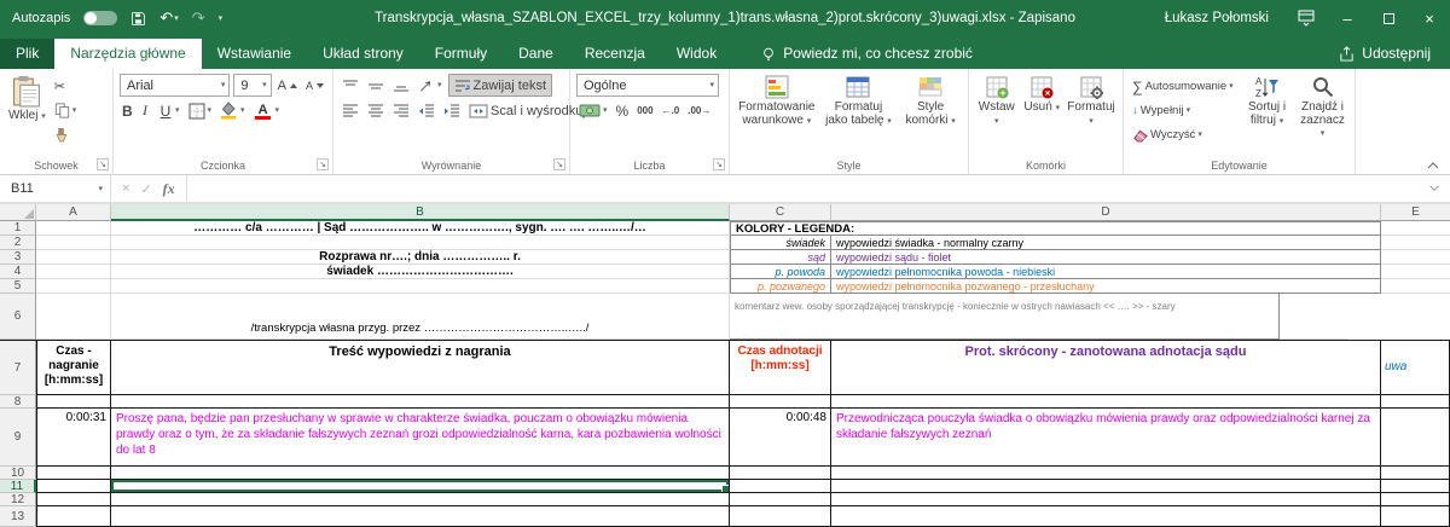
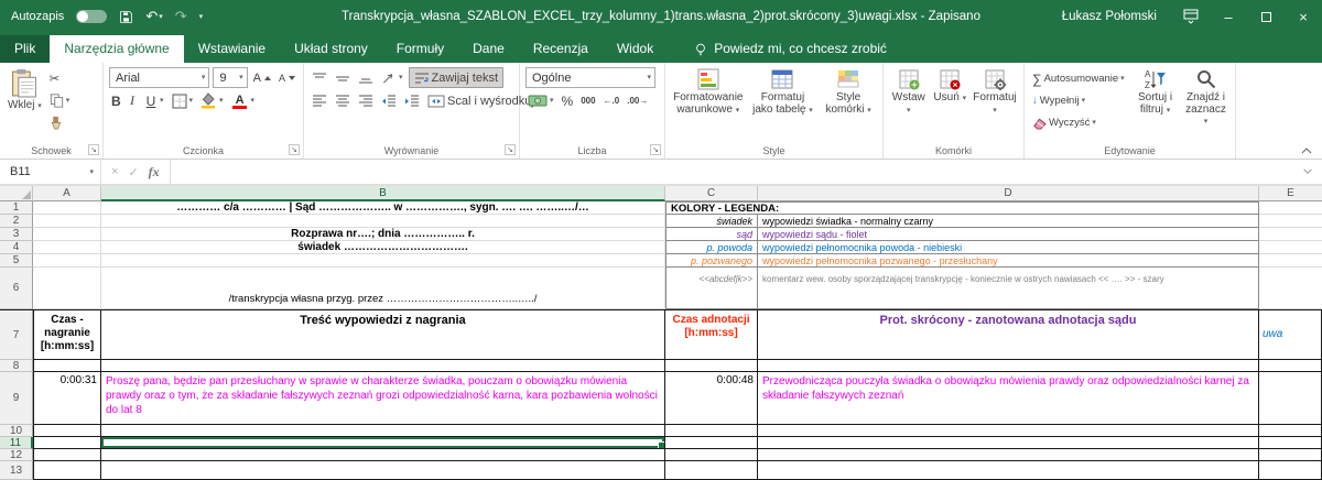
  Autozapis
  ↶
  ↷
  Transkrypcja_własna_SZABLON_EXCEL_trzy_kolumny_1)trans.własna_2)prot.skrócony_3)uwagi.xlsx - Zapisano
  Łukasz Połomski
  –
  ×
  Plik
  Narzędzia główne
  Wstawianie
  Układ strony
  Formuły
  Dane
  Recenzja
  Widok
  Powiedz mi, co chcesz zrobić
- Udostępnij
  Wklej
  ✂
  Schowek
  Arial
  9
  A
  A
  B
  I
  U
  A
  Czcionka
  Zawijaj tekst
  Scal i wyśrodku
  Wyrównanie
  Ogólne
  %
  000
  ←.0
  .00→
  Liczba
  Formatowanie warunkowe
  Formatuj jako tabelę
  Style komórki
  Style
  Wstaw
  Usuń
  Formatuj
  Komórki
  ∑
  Autosumowanie
  ↓
  Wypełnij
  Wyczyść
  A
  Z
  Sortuj i filtruj
  Znajdź i zaznacz
  Edytowanie
  B11
  ×
  ✓
  fx
  A
  B
  C
  D
  E
  1
  ………… c/a ………… | Sąd ……………….. w ……………., sygn. …. …. ……..…/…
  KOLORY - LEGENDA:
  2
  świadek
  wypowiedzi świadka - normalny czarny
  3
  Rozprawa nr….; dnia …………….. r.
  sąd
  wypowiedzi sądu - fiolet
  4
  świadek …………………………….
  p. powoda
  wypowiedzi pełnomocnika powoda - niebieski
  5
  p. pozwanego
  wypowiedzi pełnomocnika pozwanego - przesłuchany
  6
  /transkrypcja własna przyg. przez ………………………………..…../
+ <<abcdefjk>>
  komentarz wew. osoby sporządzającej transkrypcję - koniecznie w ostrych nawiasach << …. >> - szary
  7
  Czas - nagranie [h:mm:ss]
  Treść wypowiedzi z nagrania
  Czas adnotacji [h:mm:ss]
  Prot. skrócony - zanotowana adnotacja sądu
  uwa
  8
  9
  0:00:31
  Proszę pana, będzie pan przesłuchany w sprawie w charakterze świadka, pouczam o obowiązku mówienia prawdy oraz o tym, że za składanie fałszywych zeznań grozi odpowiedzialność karna, kara pozbawienia wolności do lat 8
  0:00:48
  Przewodnicząca pouczyła świadka o obowiązku mówienia prawdy oraz odpowiedzialności karnej za składanie fałszywych zeznań
  10
  11
  12
  13
